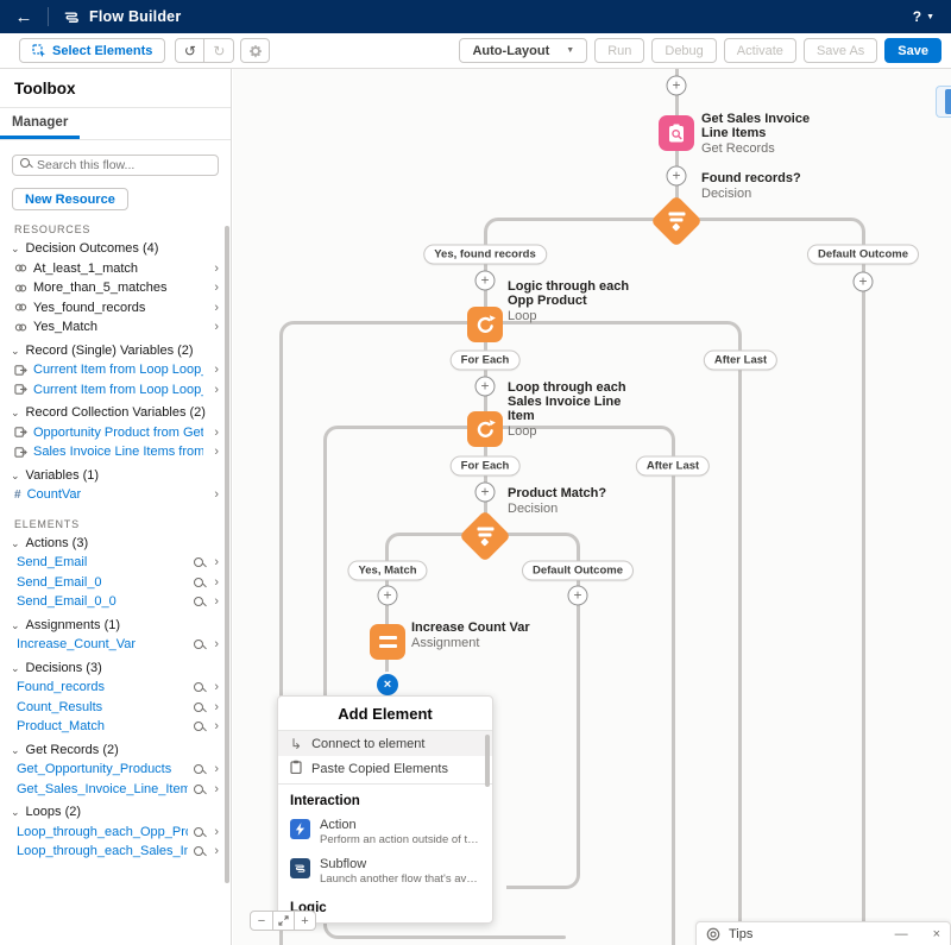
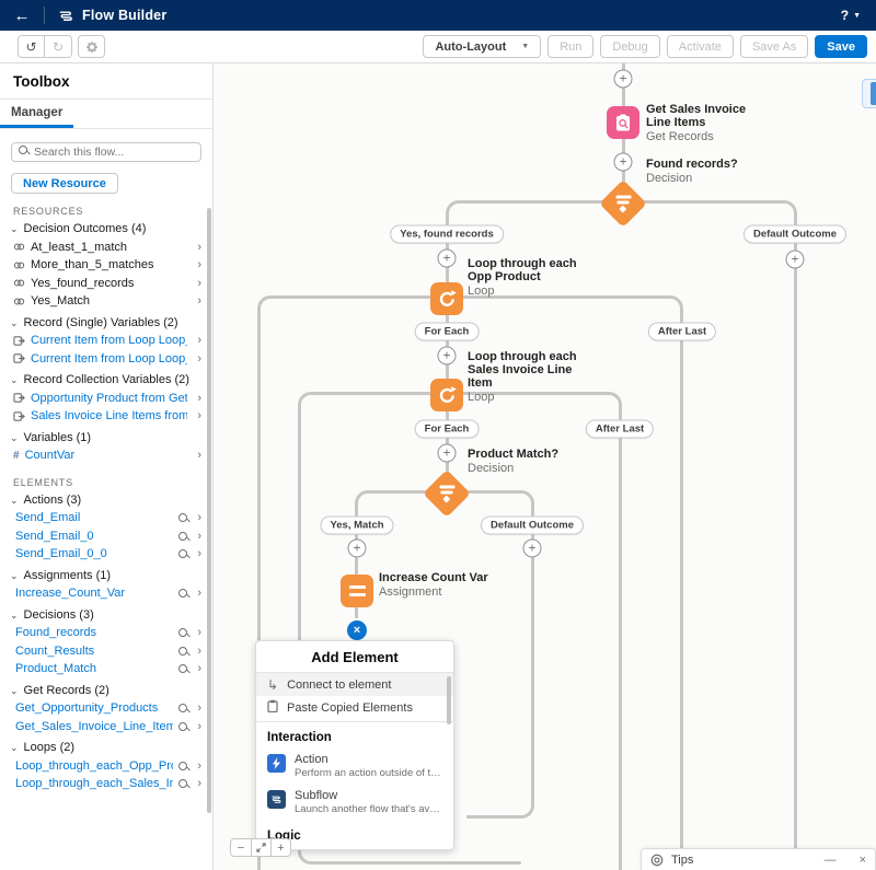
  ←
  Flow Builder
  ?
- Select Elements
  ↺
  ↻
  Auto-Layout
  Run
  Debug
  Activate
  Save As
  Save
  Toolbox
  Manager
  Search this flow...
  New Resource
  RESOURCES
  ⌄
  Decision Outcomes (4)
  At_least_1_match
  ›
  More_than_5_matches
  ›
  Yes_found_records
  ›
  Yes_Match
  ›
  ⌄
  Record (Single) Variables (2)
  ›
  ›
  ⌄
  Record Collection Variables (2)
  Opportunity Product from Get
  ›
  Sales Invoice Line Items from
  ›
  ⌄
  Variables (1)
  #
  CountVar
  ›
  ELEMENTS
  ⌄
  Actions (3)
  Send_Email
  ›
  Send_Email_0
  ›
  Send_Email_0_0
  ›
  ⌄
  Assignments (1)
  Increase_Count_Var
  ›
  ⌄
  Decisions (3)
  Found_records
  ›
  Count_Results
  ›
  Product_Match
  ›
  ⌄
  Get Records (2)
  Get_Opportunity_Products
  ›
  Get_Sales_Invoice_Line_Item
  ›
  ⌄
  Loops (2)
  Loop_through_each_Opp_Pr
  ›
  Loop_through_each_Sales_In
  ›
  +
  +
  +
  +
  +
  +
  +
  +
  Yes, found records
  Default Outcome
  For Each
  After Last
  For Each
  After Last
  Yes, Match
  Default Outcome
  Get Sales Invoice Line Items
  Get Records
  Found records?
  Decision
- Logic through each Opp Product
+ Loop through each Opp Product
  Loop
  Loop through each Sales Invoice Line Item
  Loop
  Product Match?
  Decision
  Increase Count Var
  Assignment
  ×
  Add Element
  ↳
  Connect to element
  Paste Copied Elements
  Interaction
  Action
  Perform an action outside of the
  Subflow
  Launch another flow that's avail
  Logic
  −
  +
  Tips
  —
  ×
